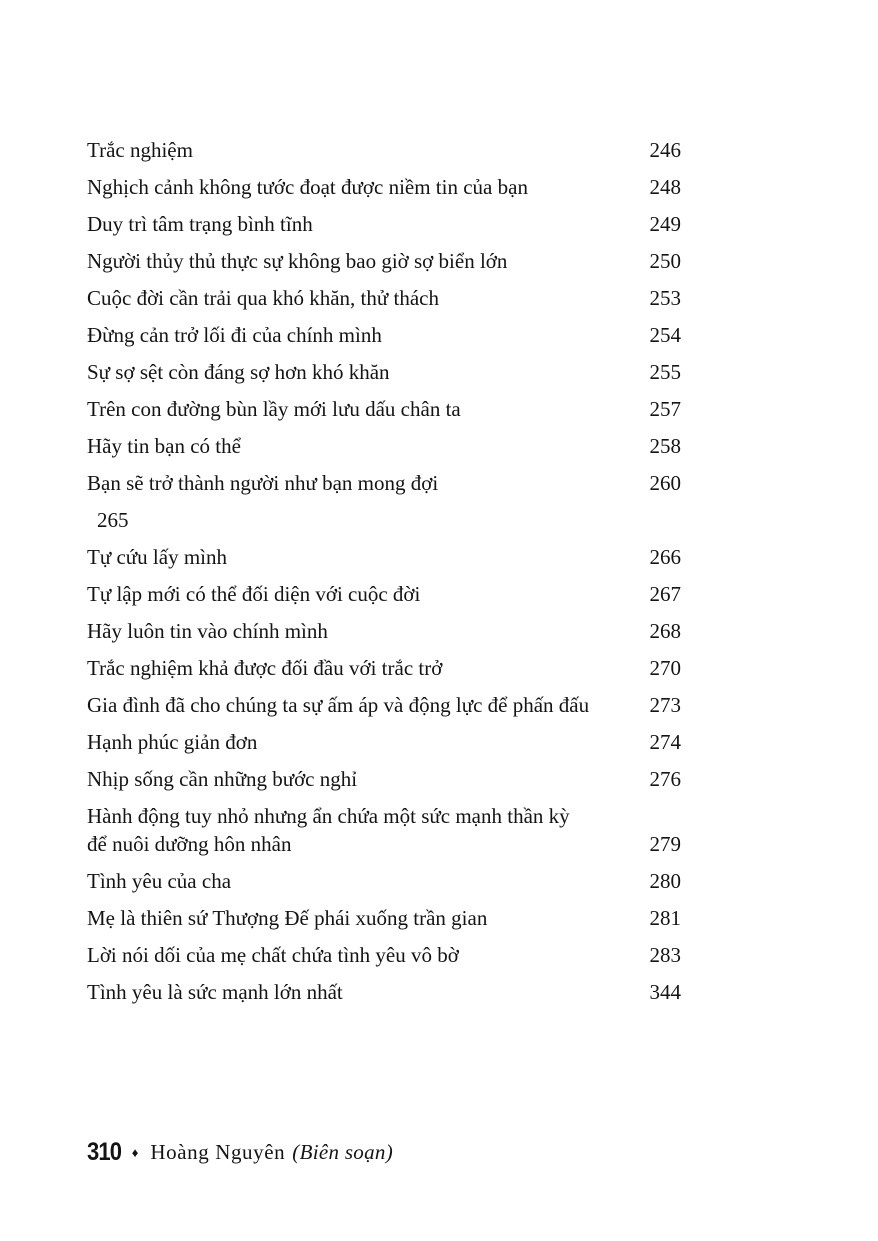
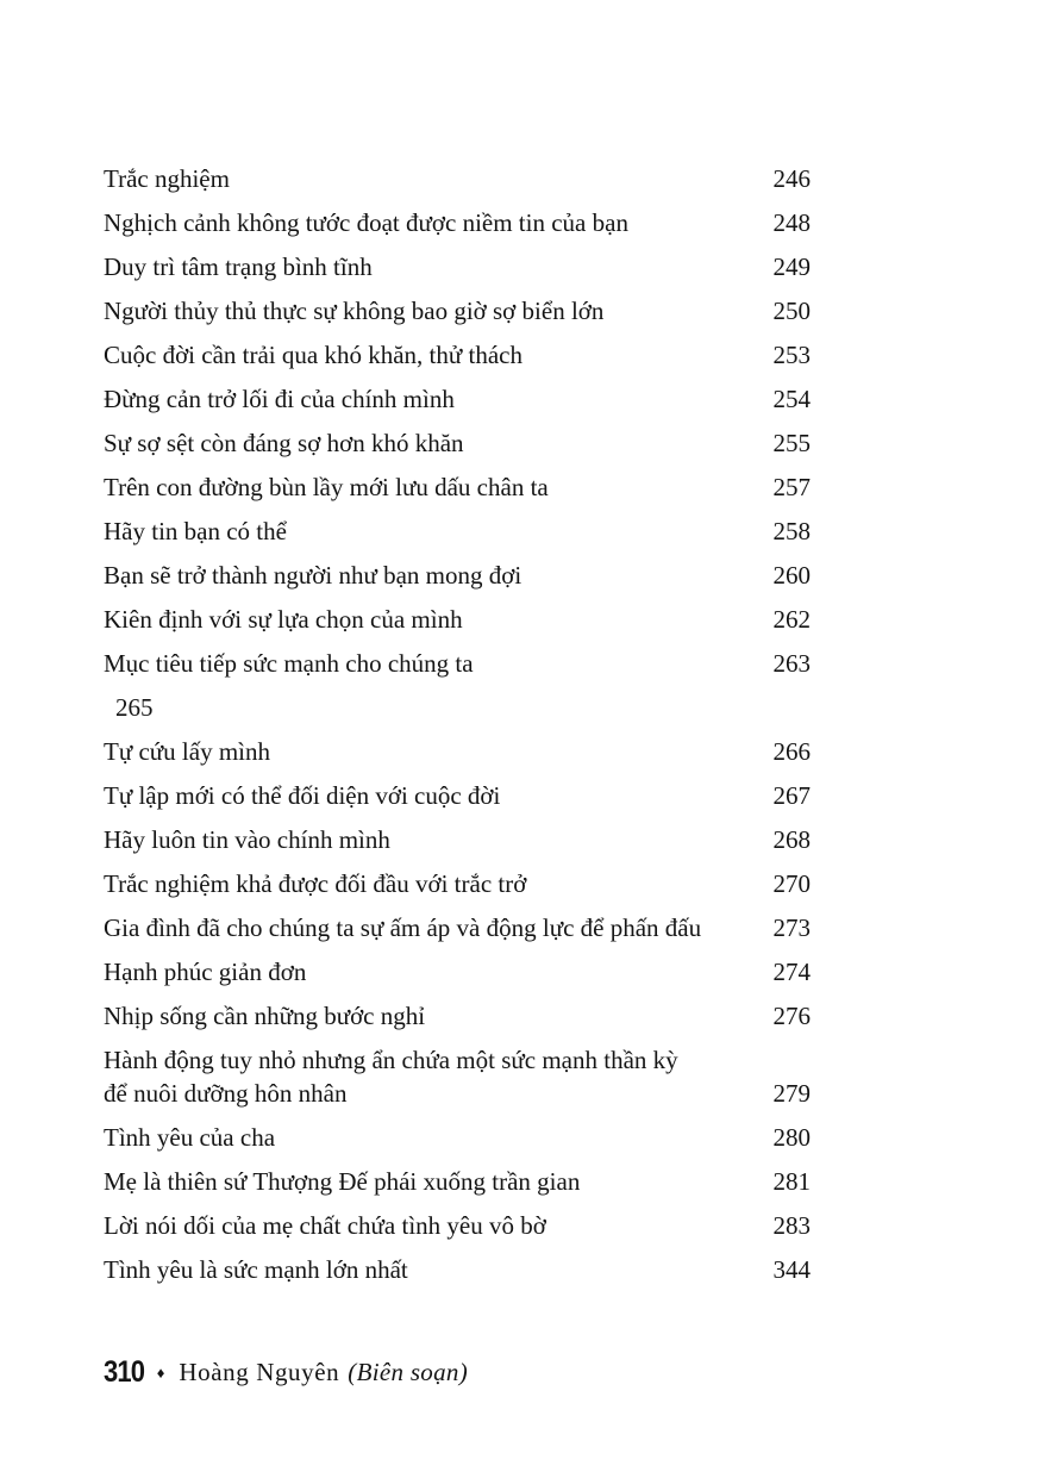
  Trắc nghiệm
  246
  Nghịch cảnh không tước đoạt được niềm tin của bạn
  248
  Duy trì tâm trạng bình tĩnh
  249
  Người thủy thủ thực sự không bao giờ sợ biển lớn
  250
  Cuộc đời cần trải qua khó khăn, thử thách
  253
  Đừng cản trở lối đi của chính mình
  254
  Sự sợ sệt còn đáng sợ hơn khó khăn
  255
  Trên con đường bùn lầy mới lưu dấu chân ta
  257
  Hãy tin bạn có thể
  258
  Bạn sẽ trở thành người như bạn mong đợi
  260
+ Kiên định với sự lựa chọn của mình
+ 262
+ Mục tiêu tiếp sức mạnh cho chúng ta
+ 263
  265
  Tự cứu lấy mình
  266
  Tự lập mới có thể đối diện với cuộc đời
  267
  Hãy luôn tin vào chính mình
  268
  Trắc nghiệm khả được đối đầu với trắc trở
  270
  Gia đình đã cho chúng ta sự ấm áp và động lực để phấn đấu
  273
  Hạnh phúc giản đơn
  274
  Nhịp sống cần những bước nghỉ
  276
  Hành động tuy nhỏ nhưng ẩn chứa một sức mạnh thần kỳ
  để nuôi dưỡng hôn nhân
  279
  Tình yêu của cha
  280
  Mẹ là thiên sứ Thượng Đế phái xuống trần gian
  281
  Lời nói dối của mẹ chất chứa tình yêu vô bờ
  283
  Tình yêu là sức mạnh lớn nhất
  344
  310
  ♦
  Hoàng Nguyên
  (Biên soạn)
